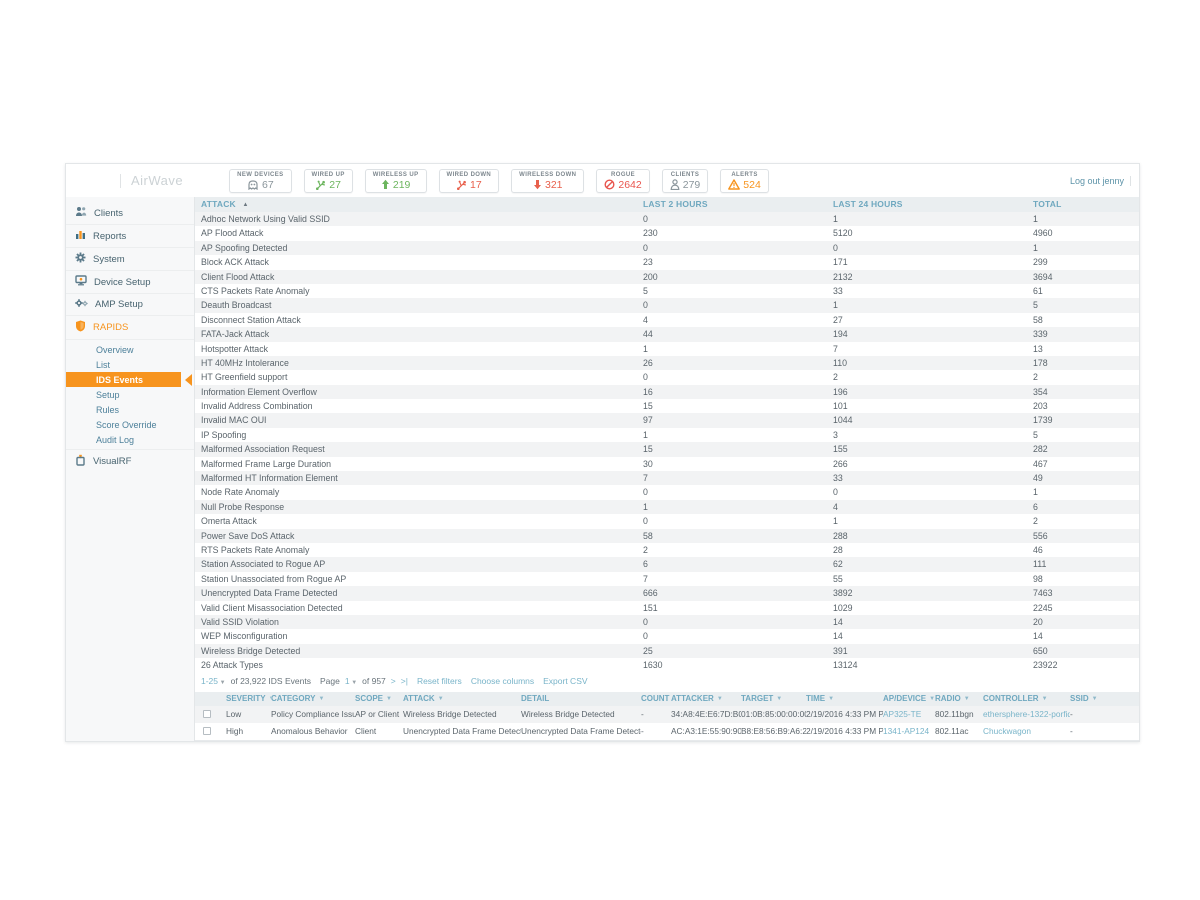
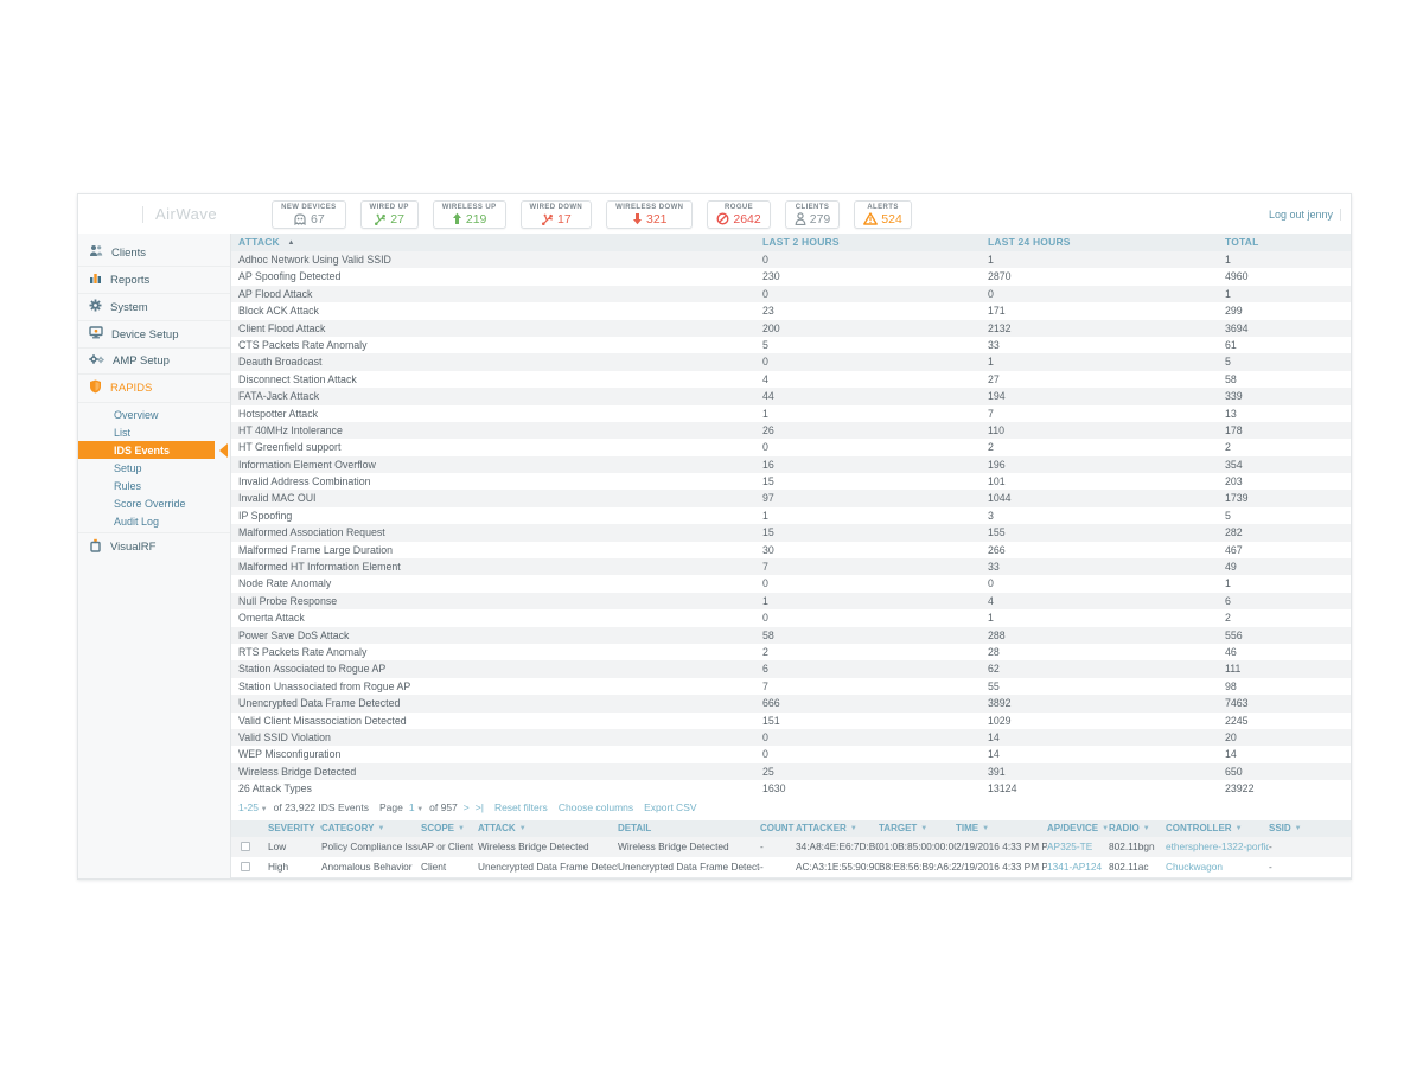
  AirWave
  67
  27
  219
  17
  321
  2642
  279
  524
  Log out jenny
  Clients
  Reports
  System
  Device Setup
  AMP Setup
  RAPIDS
  Overview
  List
  IDS Events
  Setup
  Rules
  Score Override
  Audit Log
  VisualRF
  ATTACK
  LAST 2 HOURS
  LAST 24 HOURS
  TOTAL
  Adhoc Network Using Valid SSID
  0
  1
  1
- AP Flood Attack
+ AP Spoofing Detected
  230
- 5120
+ 2870
  4960
- AP Spoofing Detected
+ AP Flood Attack
  0
  0
  1
  Block ACK Attack
  23
  171
  299
  Client Flood Attack
  200
  2132
  3694
  CTS Packets Rate Anomaly
  5
  33
  61
  Deauth Broadcast
  0
  1
  5
  Disconnect Station Attack
  4
  27
  58
  FATA-Jack Attack
  44
  194
  339
  Hotspotter Attack
  1
  7
  13
  HT 40MHz Intolerance
  26
  110
  178
  HT Greenfield support
  0
  2
  2
  Information Element Overflow
  16
  196
  354
  Invalid Address Combination
  15
  101
  203
  Invalid MAC OUI
  97
  1044
  1739
  IP Spoofing
  1
  3
  5
  Malformed Association Request
  15
  155
  282
  Malformed Frame Large Duration
  30
  266
  467
  Malformed HT Information Element
  7
  33
  49
  Node Rate Anomaly
  0
  0
  1
  Null Probe Response
  1
  4
  6
  Omerta Attack
  0
  1
  2
  Power Save DoS Attack
  58
  288
  556
  RTS Packets Rate Anomaly
  2
  28
  46
  Station Associated to Rogue AP
  6
  62
  111
  Station Unassociated from Rogue AP
  7
  55
  98
  Unencrypted Data Frame Detected
  666
  3892
  7463
  Valid Client Misassociation Detected
  151
  1029
  2245
  Valid SSID Violation
  0
  14
  20
  WEP Misconfiguration
  0
  14
  14
  Wireless Bridge Detected
  25
  391
  650
  26 Attack Types
  1630
  13124
  23922
  1-25
  of 23,922 IDS Events
  Page
  of 957
  >
  >|
  Reset filters
  Choose columns
  Export CSV
  SEVERITY
  CATEGORY
  SCOPE
  ATTACK
  DETAIL
  COUNT
  ATTACKER
  TARGET
  TIME
  AP/DEVICE
  RADIO
  CONTROLLER
  SSID
  Low
  Policy Compliance Issu
  AP or Client
  Wireless Bridge Detected
  Wireless Bridge Detected
  -
  34:A8:4E:E6:7D:B0
  01:0B:85:00:00:0
  2/19/2016 4:33 PM P
  AP325-TE
  802.11bgn
  ethersphere-1322-porfid
  -
  High
  Anomalous Behavior
  Client
  Unencrypted Data Frame Detec
  Unencrypted Data Frame Detect
  -
  AC:A3:1E:55:90:90
  B8:E8:56:B9:A6:2
  2/19/2016 4:33 PM P
  1341-AP124
  802.11ac
  Chuckwagon
  -
